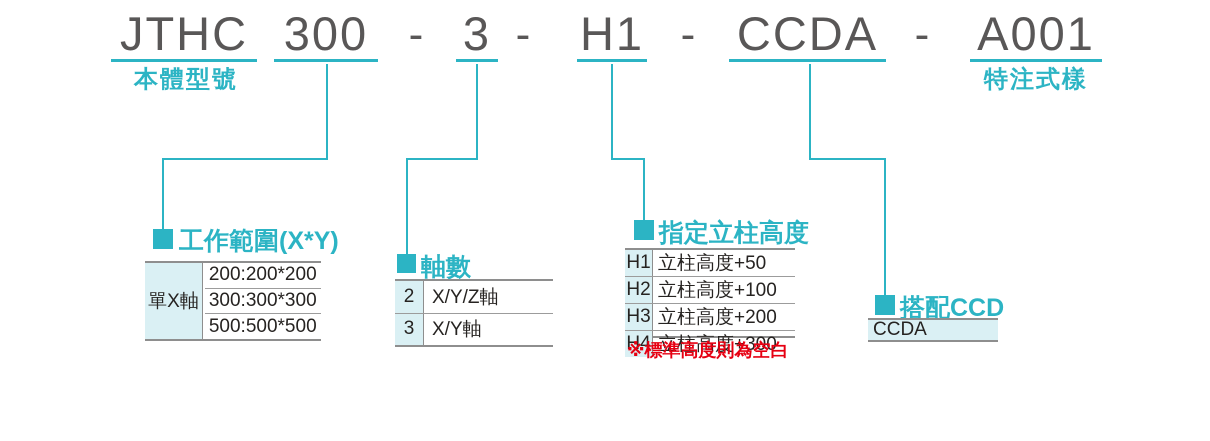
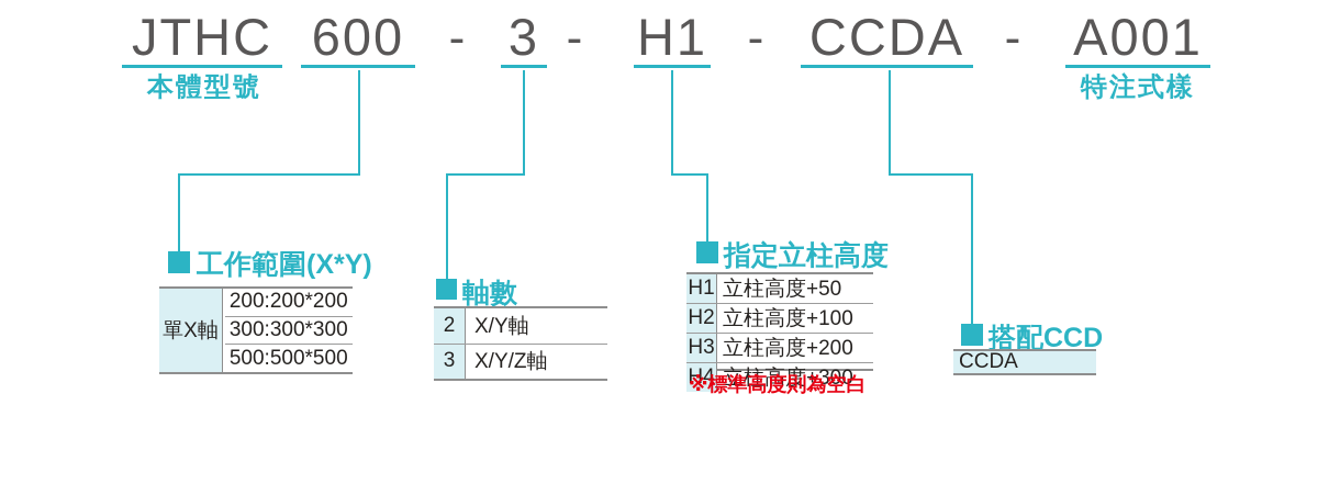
  JTHC
- 300
+ 600
  -
  3
  -
  H1
  -
  CCDA
  -
  A001
  本體型號
  特注式樣
  工作範圍(X*Y)
  軸數
  指定立柱高度
  搭配CCD
  單X軸
  200:200*200
  300:300*300
  500:500*500
  2
- X/Y/Z軸
+ X/Y軸
  3
- X/Y軸
+ X/Y/Z軸
  H1
  立柱高度+50
  H2
  立柱高度+100
  H3
  立柱高度+200
  H4
  立柱高度+300
  CCDA
  ※標準高度則為空白
